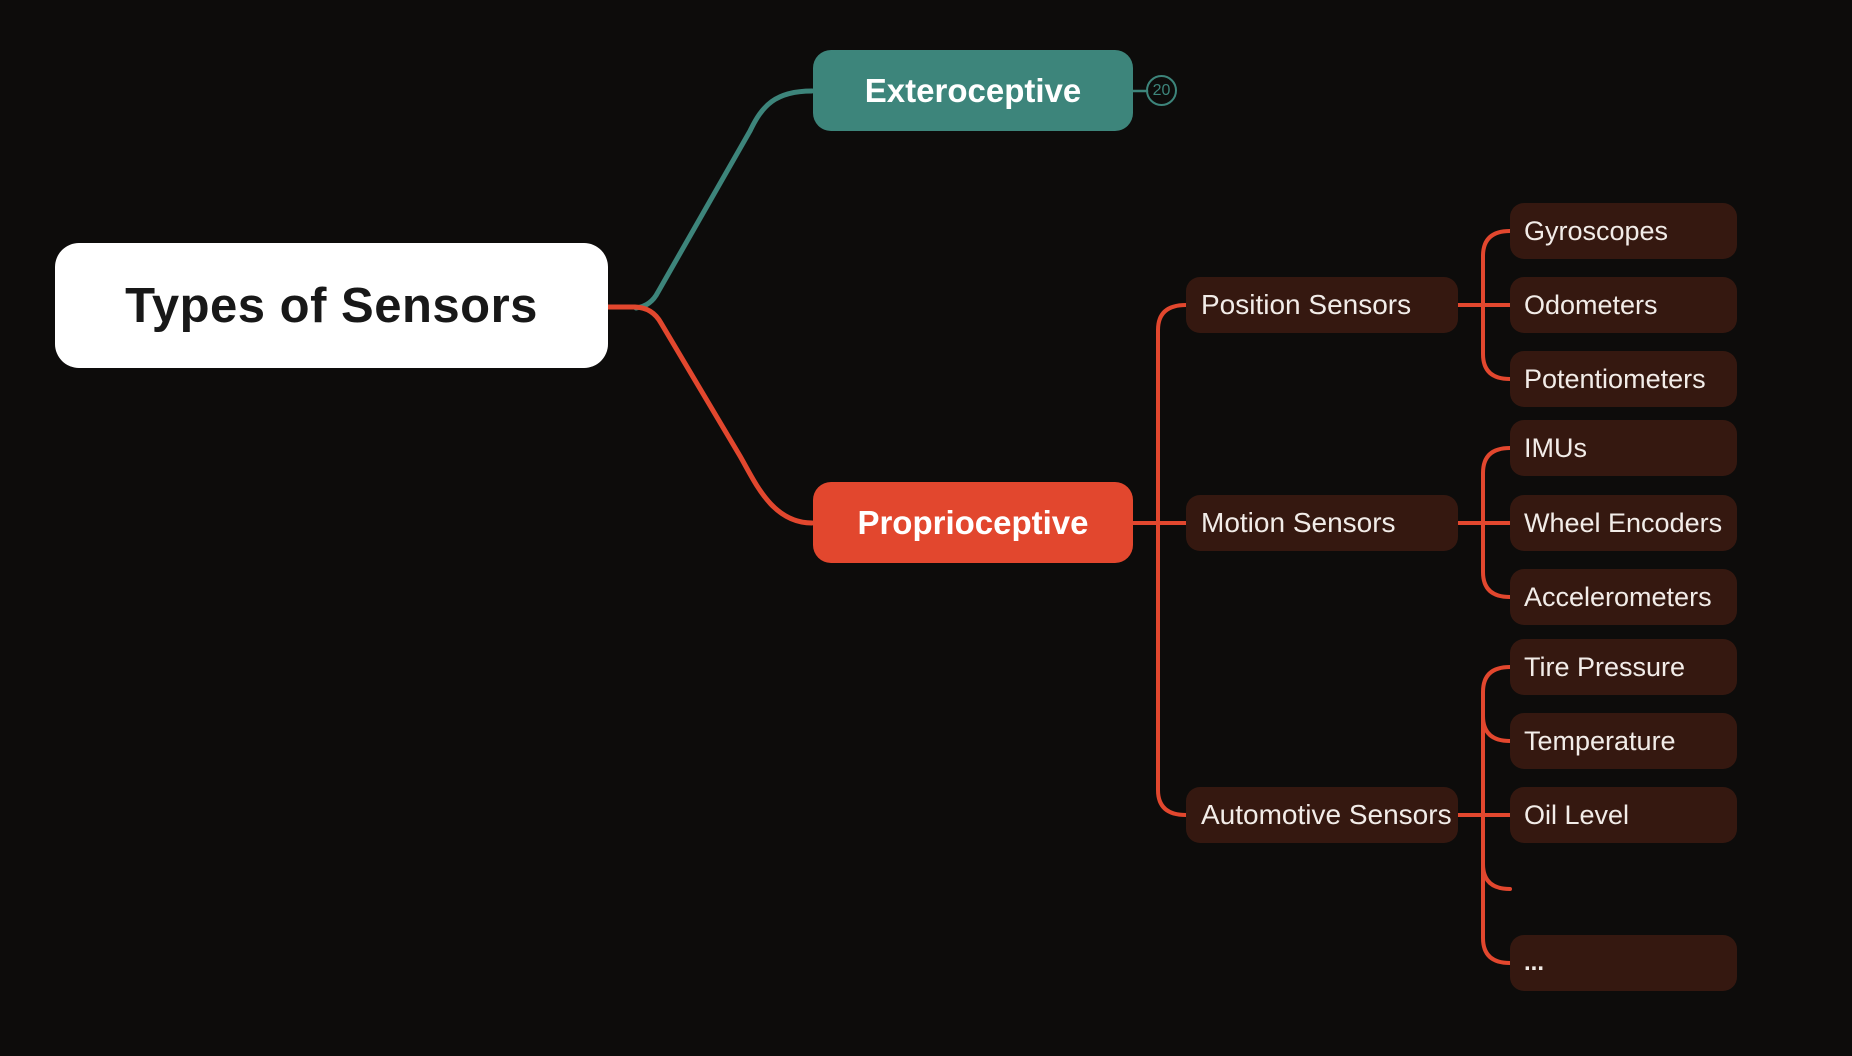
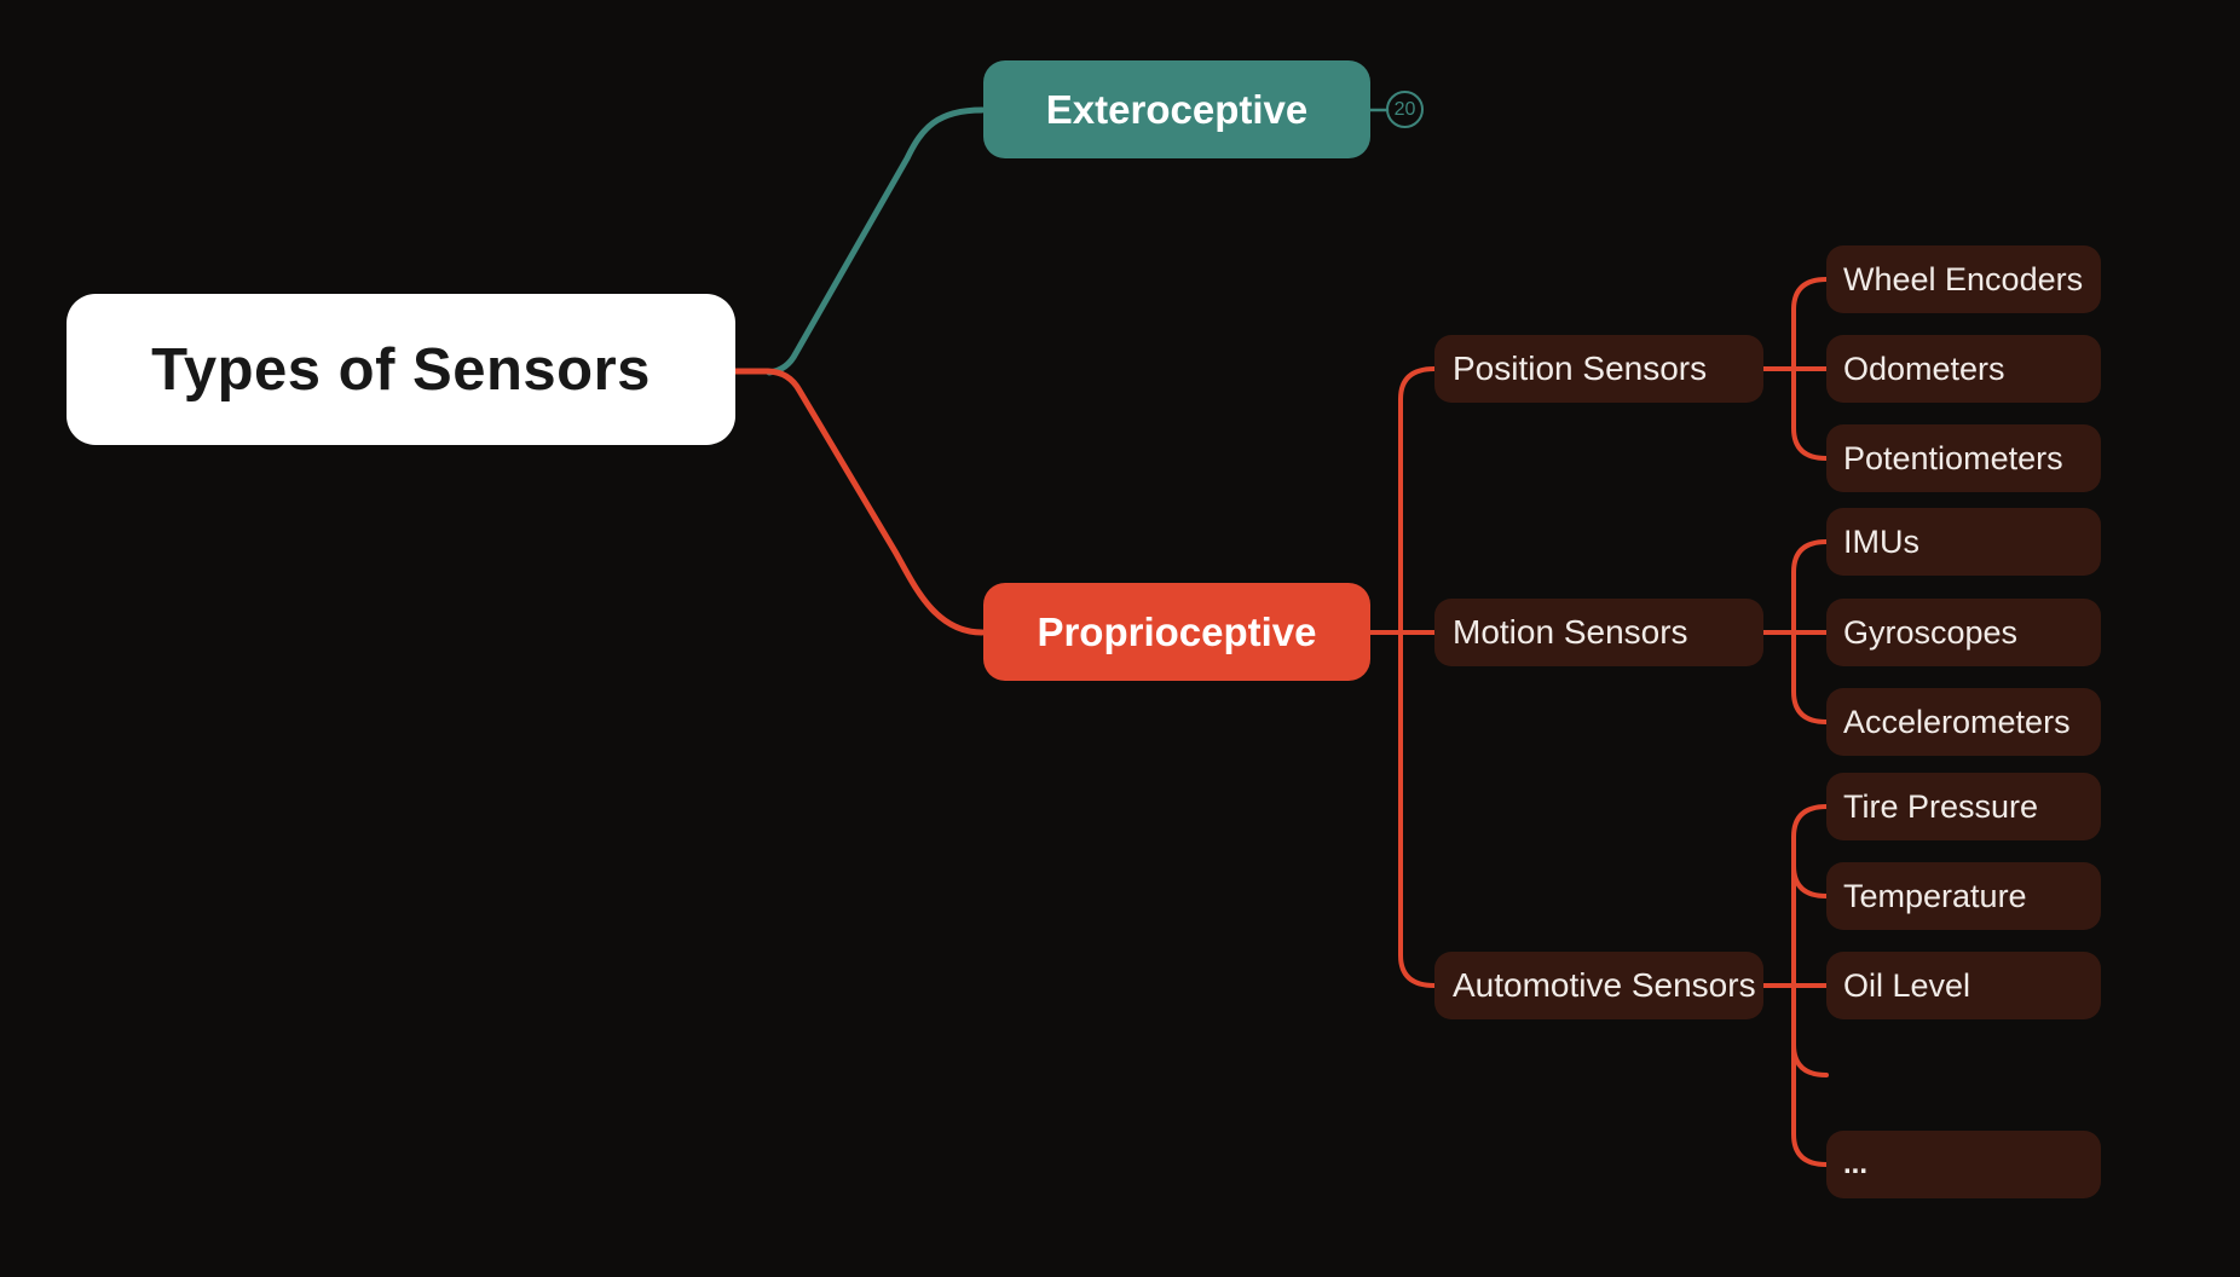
  Types of Sensors
  Exteroceptive
  20
  Proprioceptive
  Position Sensors
  Motion Sensors
  Automotive Sensors
- Gyroscopes
+ Wheel Encoders
  Odometers
  Potentiometers
  IMUs
- Wheel Encoders
+ Gyroscopes
  Accelerometers
  Tire Pressure
  Temperature
  Oil Level
  ...
